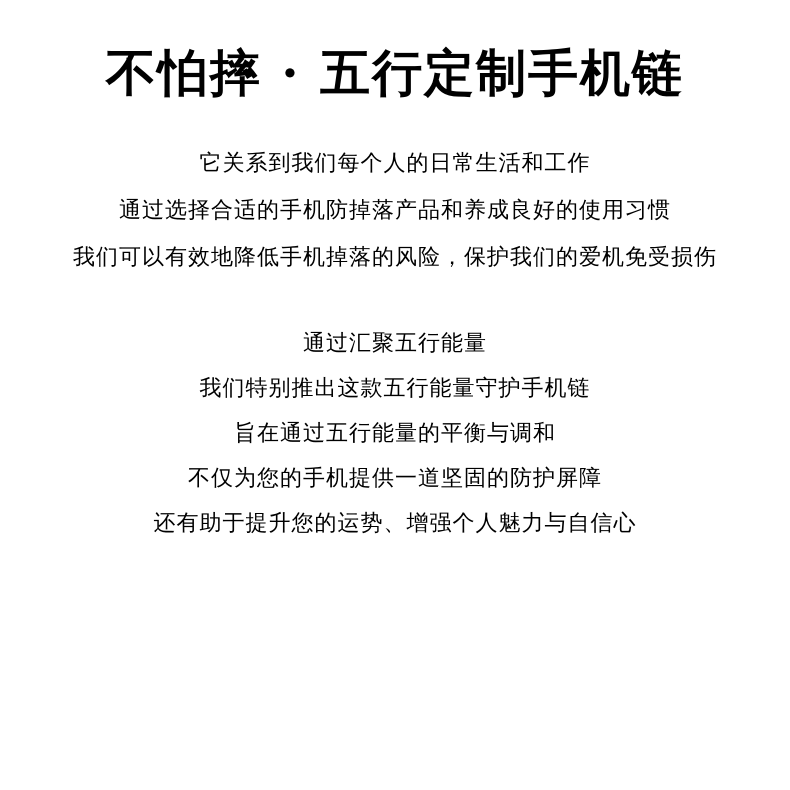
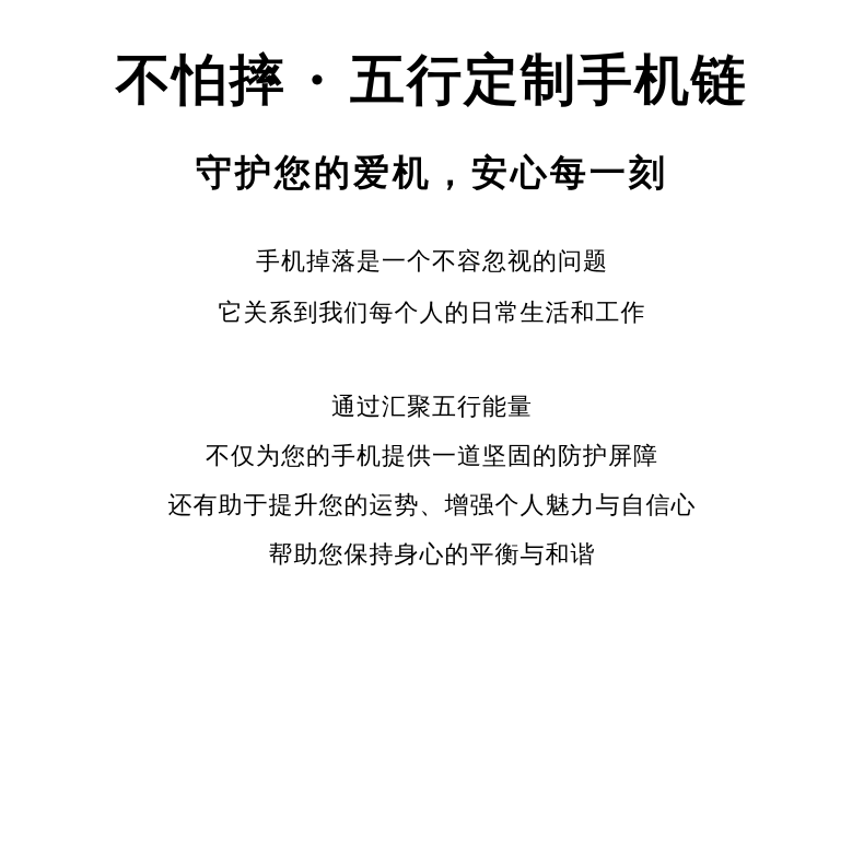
  不怕摔 · 五行定制手机链
+ 守护您的爱机，安心每一刻
+ 手机掉落是一个不容忽视的问题
  它关系到我们每个人的日常生活和工作
- 通过选择合适的手机防掉落产品和养成良好的使用习惯
- 我们可以有效地降低手机掉落的风险，保护我们的爱机免受损伤
  通过汇聚五行能量
- 我们特别推出这款五行能量守护手机链
- 旨在通过五行能量的平衡与调和
  不仅为您的手机提供一道坚固的防护屏障
  还有助于提升您的运势、增强个人魅力与自信心
+ 帮助您保持身心的平衡与和谐
